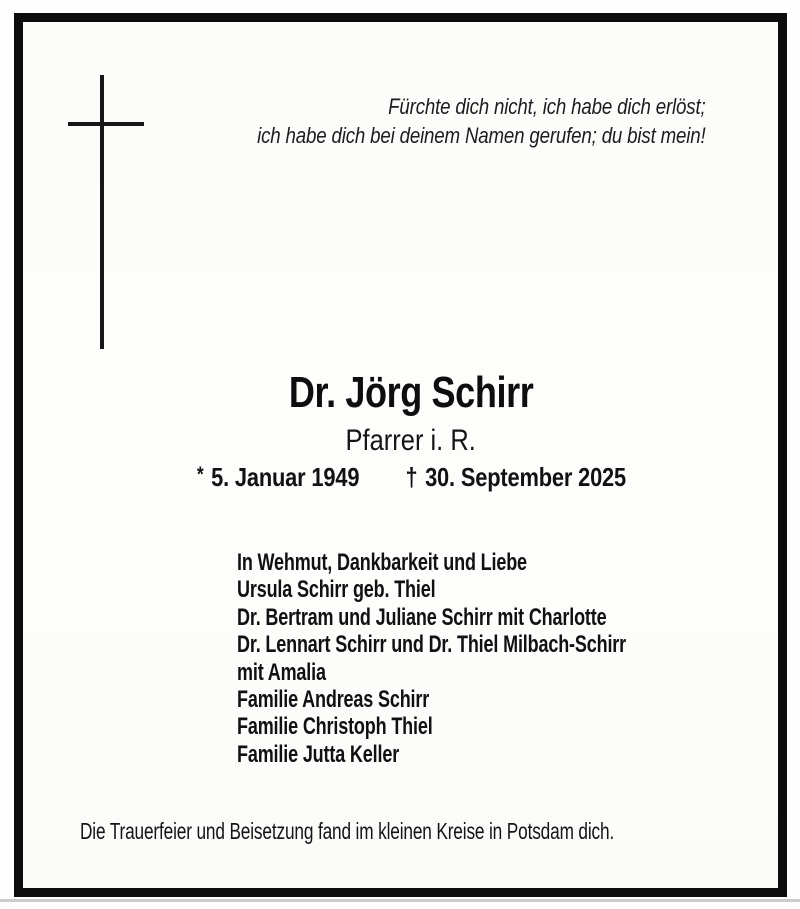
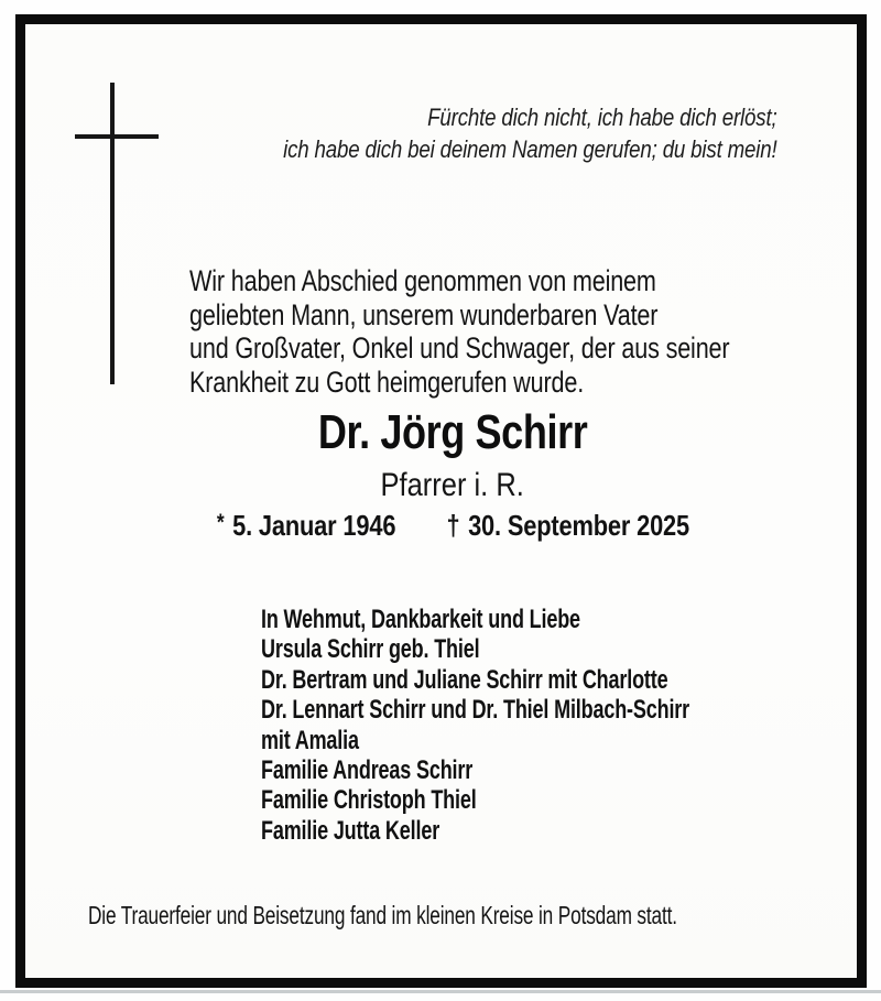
  Fürchte dich nicht, ich habe dich erlöst;
  ich habe dich bei deinem Namen gerufen; du bist mein!
+ Wir haben Abschied genommen von meinem
+ geliebten Mann, unserem wunderbaren Vater
+ und Großvater, Onkel und Schwager, der aus seiner
+ Krankheit zu Gott heimgerufen wurde.
  Dr. Jörg Schirr
  Pfarrer i. R.
- * 5. Januar 1949
+ * 5. Januar 1946
  † 30. September 2025
  In Wehmut, Dankbarkeit und Liebe
  Ursula Schirr geb. Thiel
  Dr. Bertram und Juliane Schirr mit Charlotte
  Dr. Lennart Schirr und Dr. Thiel Milbach-Schirr
  mit Amalia
  Familie Andreas Schirr
  Familie Christoph Thiel
  Familie Jutta Keller
- Die Trauerfeier und Beisetzung fand im kleinen Kreise in Potsdam dich.
+ Die Trauerfeier und Beisetzung fand im kleinen Kreise in Potsdam statt.
